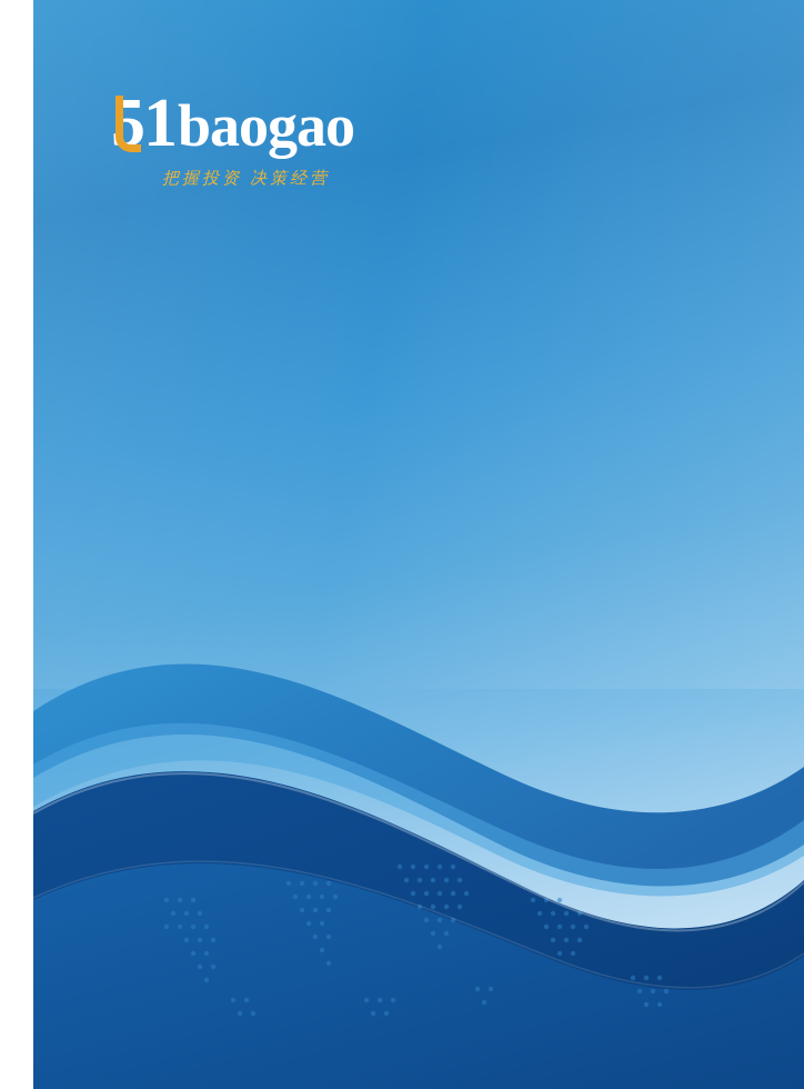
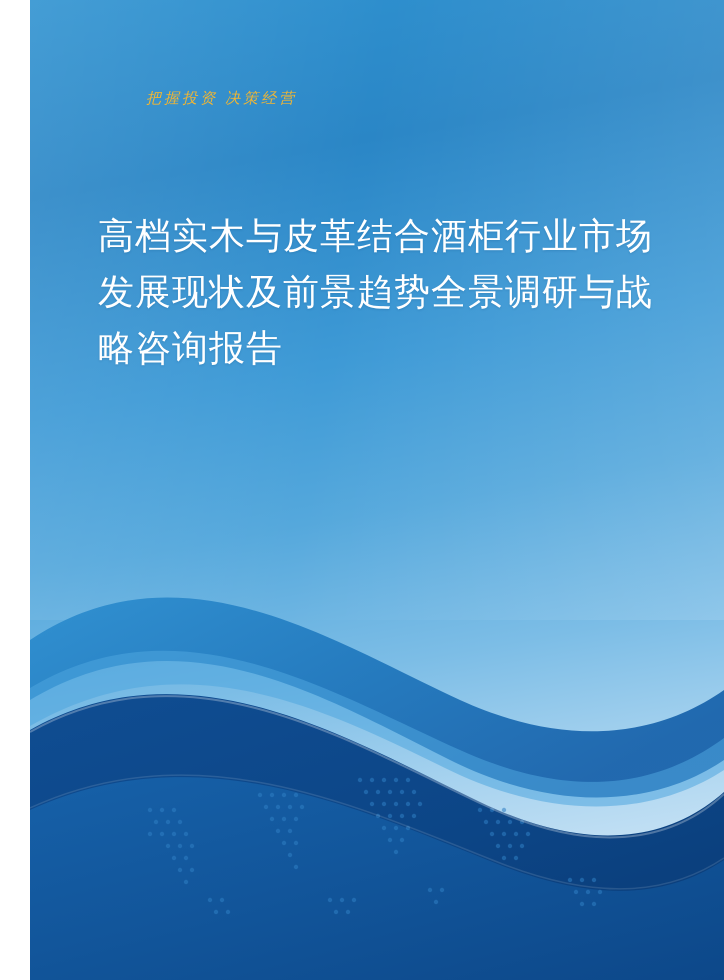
- 51
- baogao
  把握投资 决策经营
+ 高档实木与皮革结合酒柜行业市场发展现状及前景趋势全景调研与战略咨询报告
